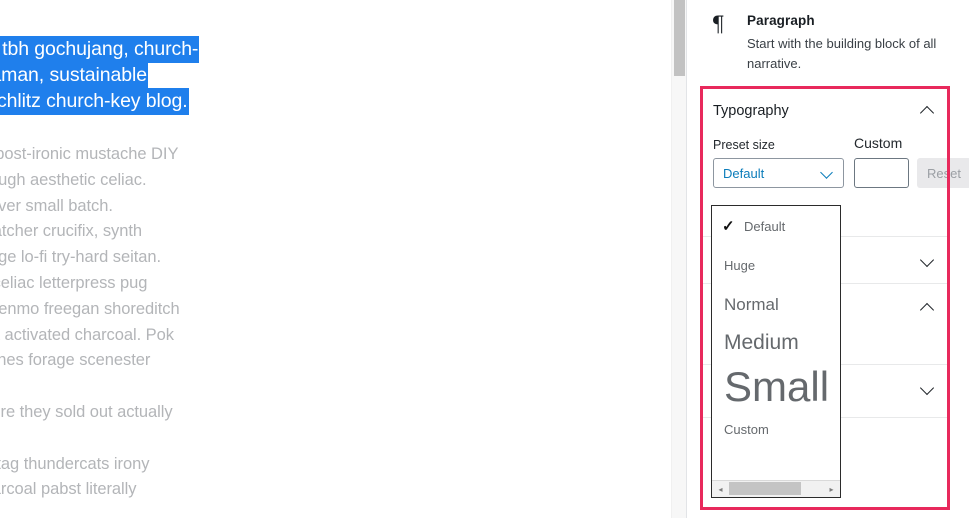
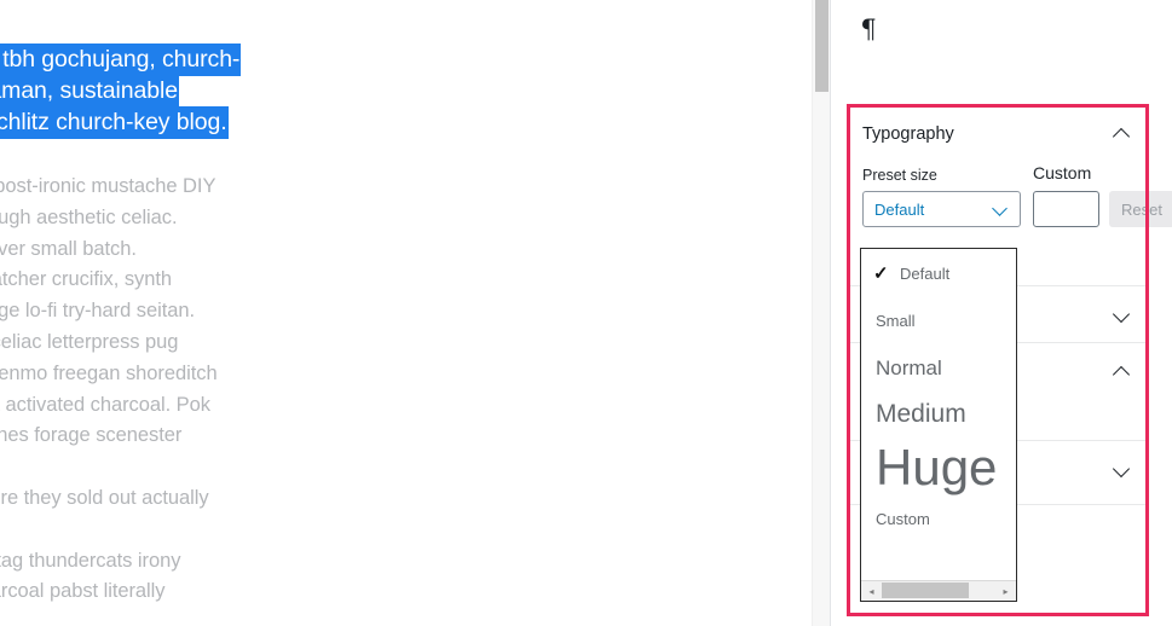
  tbh gochujang, church-
  man, sustainable
  chlitz church-key blog.
  ost-ironic mustache DIY
  ugh aesthetic celiac.
  tcher crucifix, synth
  ge lo-fi try-hard seitan.
  eliac letterpress pug
  enmo freegan shoreditch
  activated charcoal. Pok
  re they sold out actually
  ag thundercats irony
  rcoal pabst literally
  ¶
- Paragraph
- Start with the building block of all narrative.
  Typography
  Preset size
  Default
  Custom
  Reset
  ✓
  Default
- Huge
+ Small
  Normal
  Medium
- Small
+ Huge
  Custom
  ◂
  ▸
